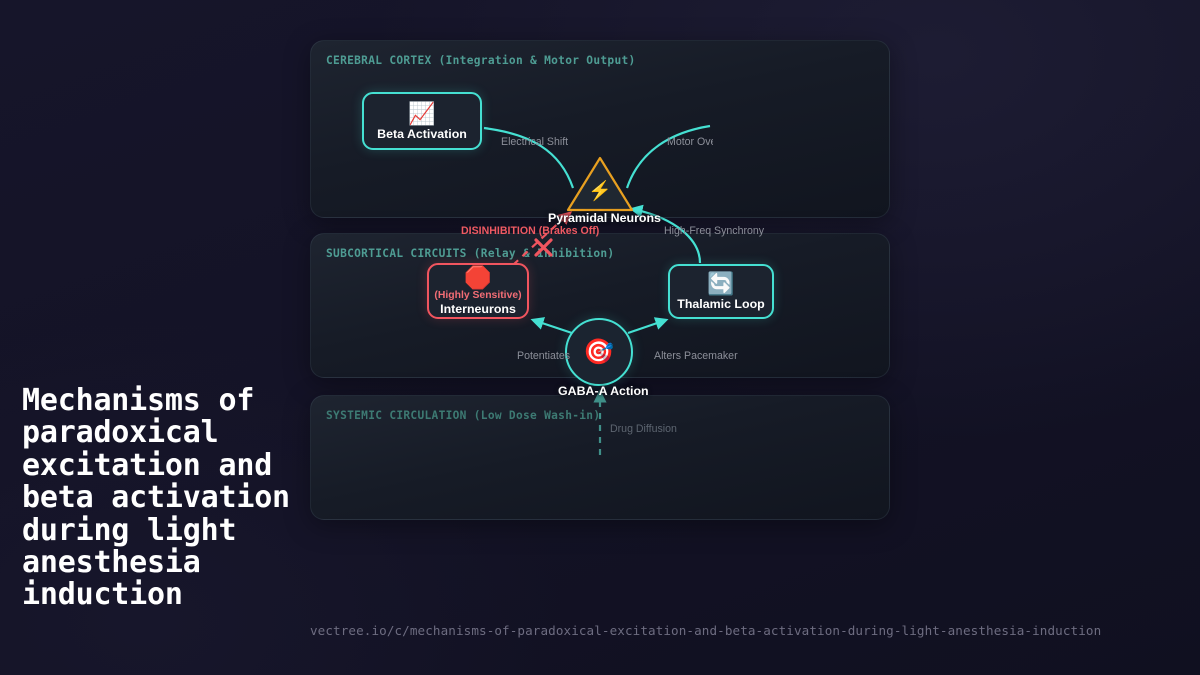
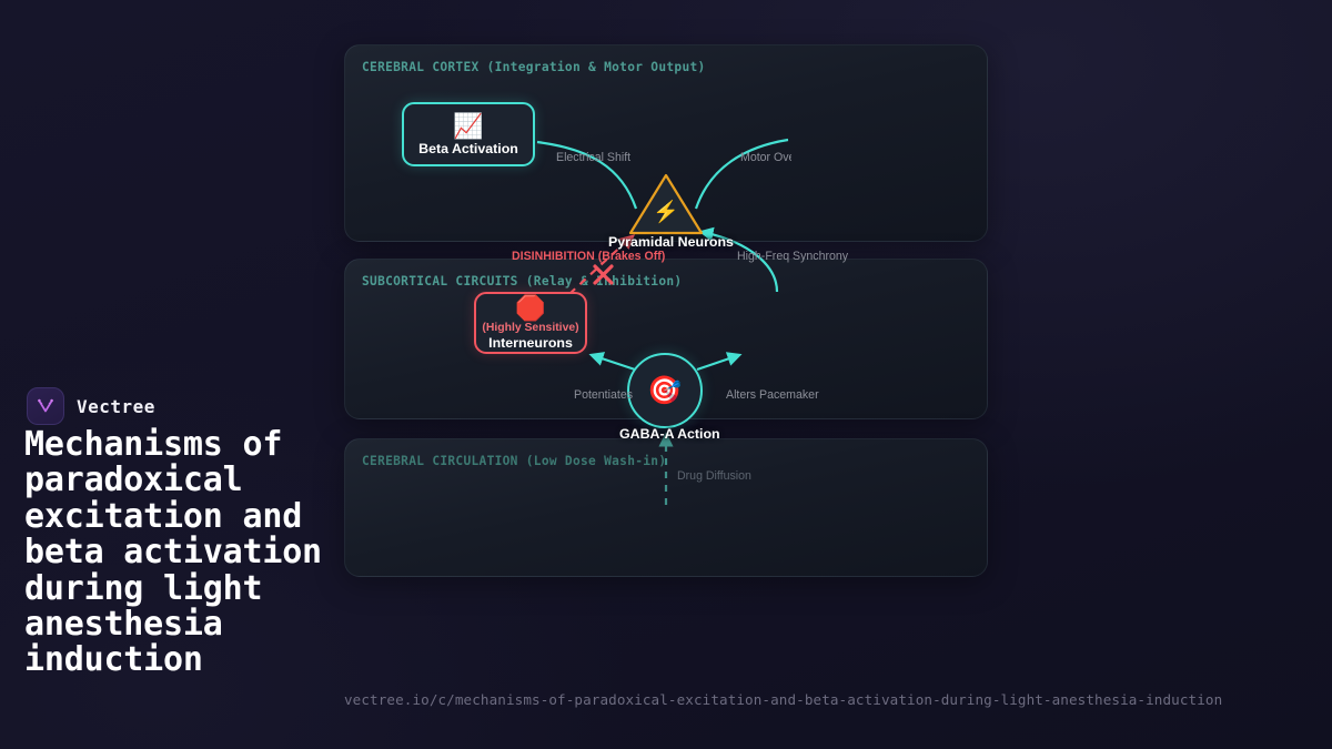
  CEREBRAL CORTEX (Integration & Motor Output)
  SUBCORTICAL CIRCUITS (Relay Ihibition)
- SYSTEMIC CIRCULATION (Low Dose Wash-in)
+ CEREBRAL CIRCULATION (Low Dose Wash-in)
  📈
  Beta Activation
  ⚡
  Pyramidal Neurons
  🛑
  (Highly Sensitive)
  Interneurons
- 🔄
- Thalamic Loop
  🎯
  GABA-A Action
  Electrical Shift
  DISINHIBITION (Brakes Off)
  High-Freq Synchrony
  Potentiates
  Alters Pacemaker
  Drug Diffusion
+ Vectree
  Mechanisms of paradoxical excitation and beta activation during light anesthesia induction
  vectree.io/c/mechanisms-of-paradoxical-excitation-and-beta-activation-during-light-anesthesia-induction
